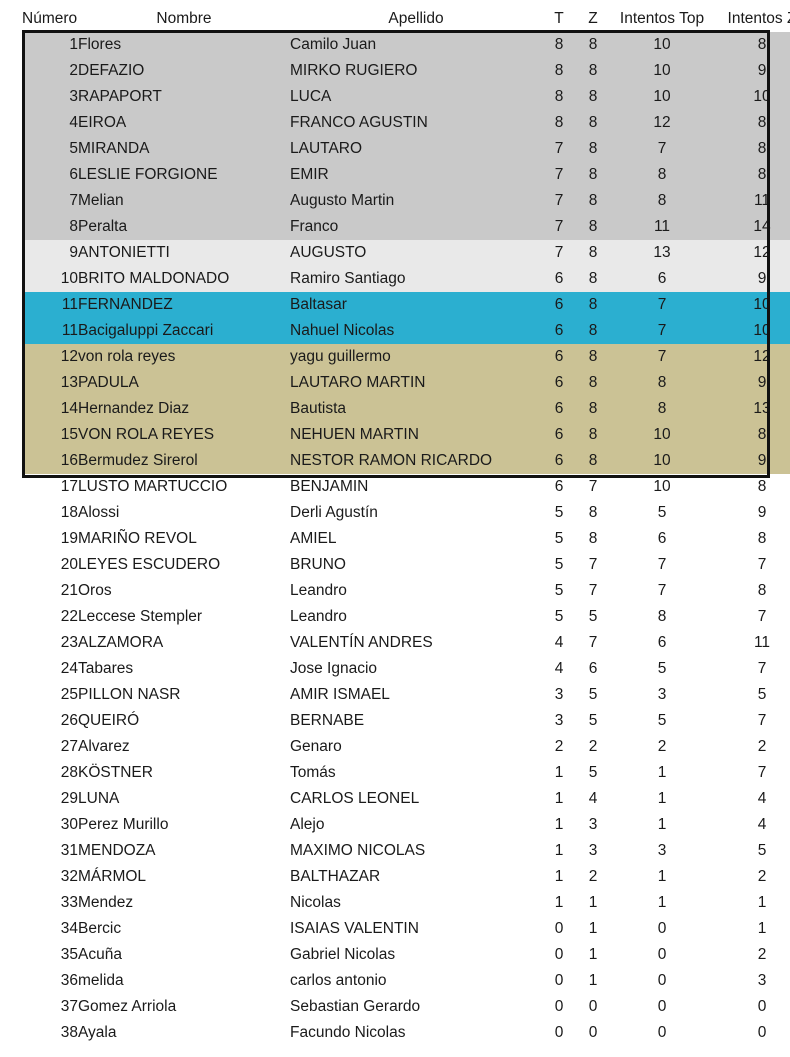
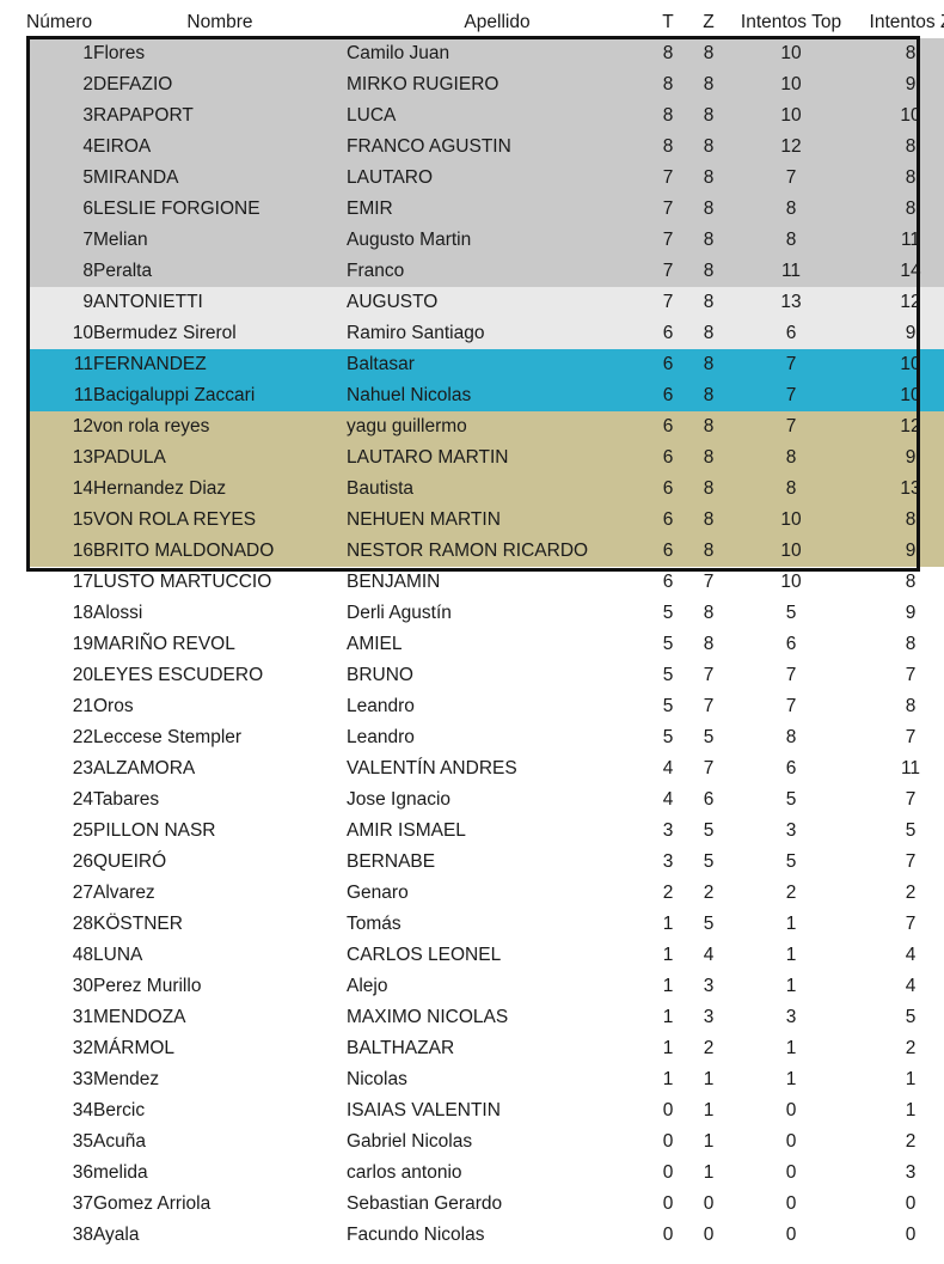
  Número	Nombre	Apellido	T	Z	Intentos Top	Intentos
  1	Flores	Camilo Juan	8	8	10	8
  2	DEFAZIO	MIRKO RUGIERO	8	8	10	9
  3	RAPAPORT	LUCA	8	8	10	10
  4	EIROA	FRANCO AGUSTIN	8	8	12	8
  5	MIRANDA	LAUTARO	7	8	7	8
  6	LESLIE FORGIONE	EMIR	7	8	8	8
  7	Melian	Augusto Martin	7	8	8	11
  8	Peralta	Franco	7	8	11	14
  9	ANTONIETTI	AUGUSTO	7	8	13	12
- 10	BRITO MALDONADO	Ramiro Santiago	6	8	6	9
+ 10	Bermudez Sirerol	Ramiro Santiago	6	8	6	9
  11	FERNANDEZ	Baltasar	6	8	7	10
  11	Bacigaluppi Zaccari	Nahuel Nicolas	6	8	7	10
  12	von rola reyes	yagu guillermo	6	8	7	12
  13	PADULA	LAUTARO MARTIN	6	8	8	9
  14	Hernandez Diaz	Bautista	6	8	8	13
  15	VON ROLA REYES	NEHUEN MARTIN	6	8	10	8
- 16	Bermudez Sirerol	NESTOR RAMON RICARDO	6	8	10	9
+ 16	BRITO MALDONADO	NESTOR RAMON RICARDO	6	8	10	9
  17	LUSTO MARTUCCIO	BENJAMIN	6	7	10	8
  18	Alossi	Derli Agustín	5	8	5	9
  19	MARIÑO REVOL	AMIEL	5	8	6	8
  20	LEYES ESCUDERO	BRUNO	5	7	7	7
  21	Oros	Leandro	5	7	7	8
  22	Leccese Stempler	Leandro	5	5	8	7
  23	ALZAMORA	VALENTÍN ANDRES	4	7	6	11
  24	Tabares	Jose Ignacio	4	6	5	7
  25	PILLON NASR	AMIR ISMAEL	3	5	3	5
  26	QUEIRÓ	BERNABE	3	5	5	7
  27	Alvarez	Genaro	2	2	2	2
  28	KÖSTNER	Tomás	1	5	1	7
- 29	LUNA	CARLOS LEONEL	1	4	1	4
+ 48	LUNA	CARLOS LEONEL	1	4	1	4
  30	Perez Murillo	Alejo	1	3	1	4
  31	MENDOZA	MAXIMO NICOLAS	1	3	3	5
  32	MÁRMOL	BALTHAZAR	1	2	1	2
  33	Mendez	Nicolas	1	1	1	1
  34	Bercic	ISAIAS VALENTIN	0	1	0	1
  35	Acuña	Gabriel Nicolas	0	1	0	2
  36	melida	carlos antonio	0	1	0	3
  37	Gomez Arriola	Sebastian Gerardo	0	0	0	0
  38	Ayala	Facundo Nicolas	0	0	0	0
